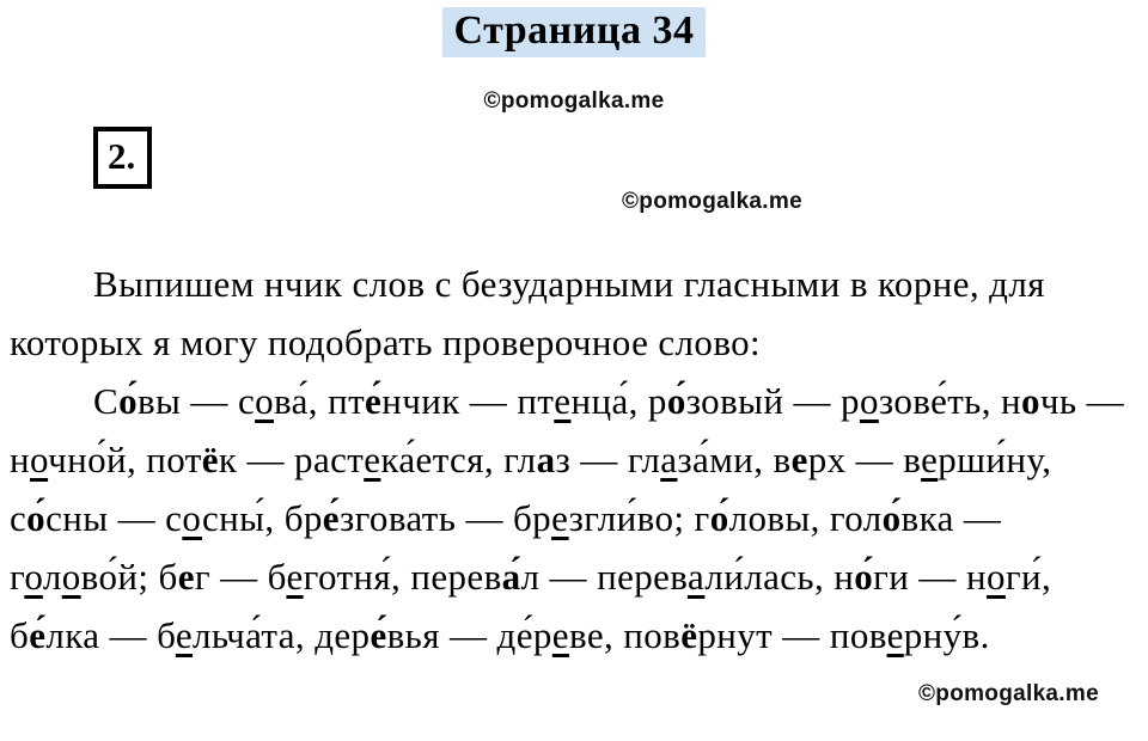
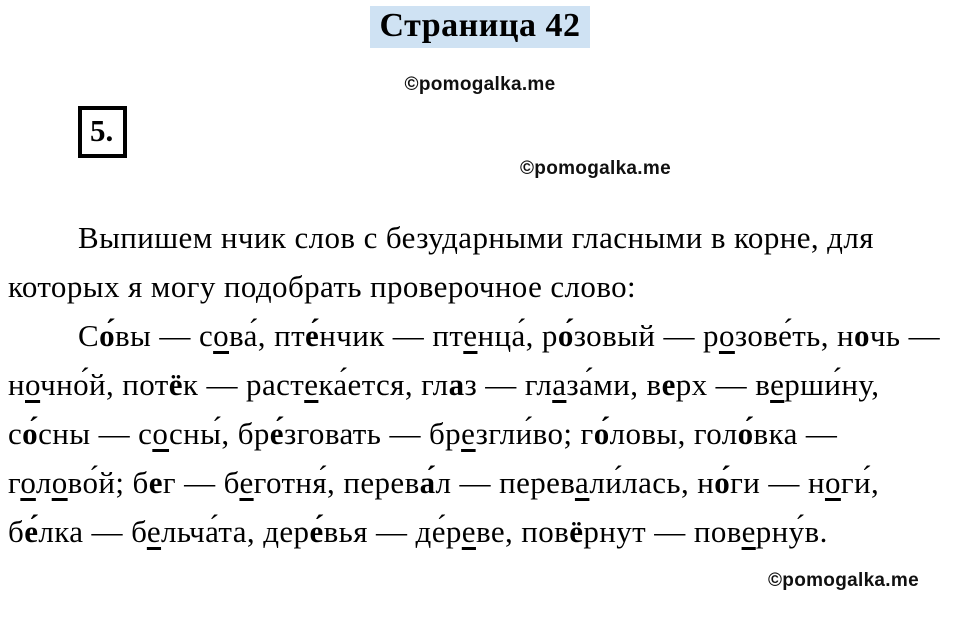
- Страница 34
+ Страница 42
  ©pomogalka.me
- 2.
+ 5.
  ©pomogalka.me
  Выпишем нчик слов с безударными гласными в корне, для которых я могу подобрать проверочное слово:
  Со́вы — сова́, пте́нчик — птенца́, ро́зовый — розове́ть, ночь — ночно́й, потёк — растека́ется, глаз — глаза́ми, верх — верши́ну, со́сны — сосны́, бре́зговать — брезгли́во; го́ловы, голо́вка — голово́й; бег — беготня́, перева́л — перевали́лась, но́ги — ноги́, бе́лка — бельча́та, дере́вья — де́реве, повёрнут — поверну́в.
  ©pomogalka.me
